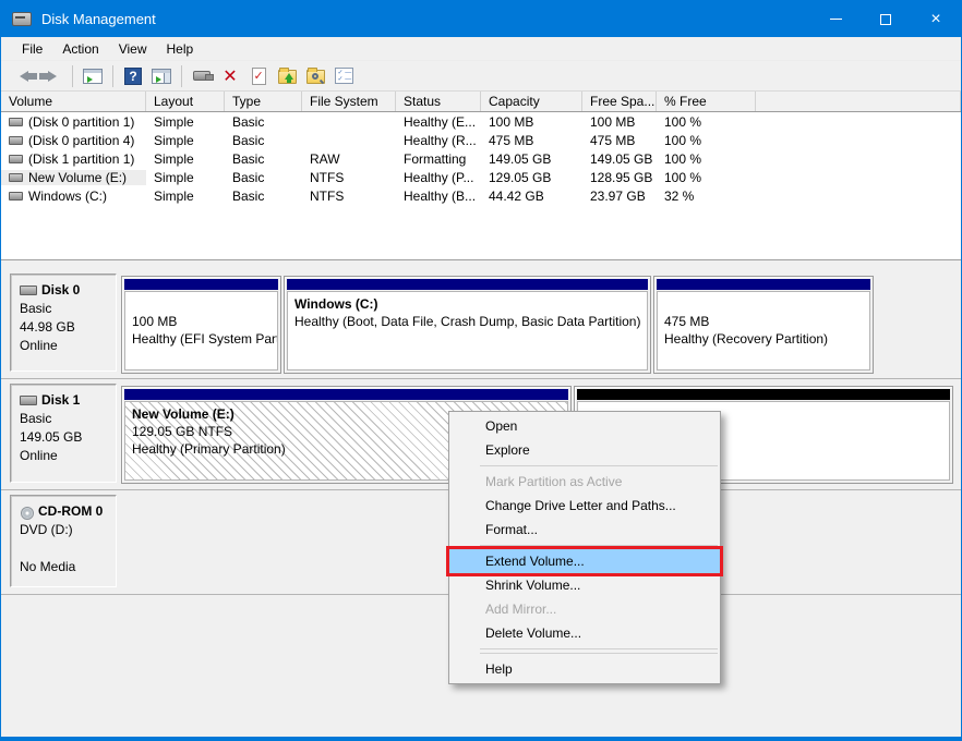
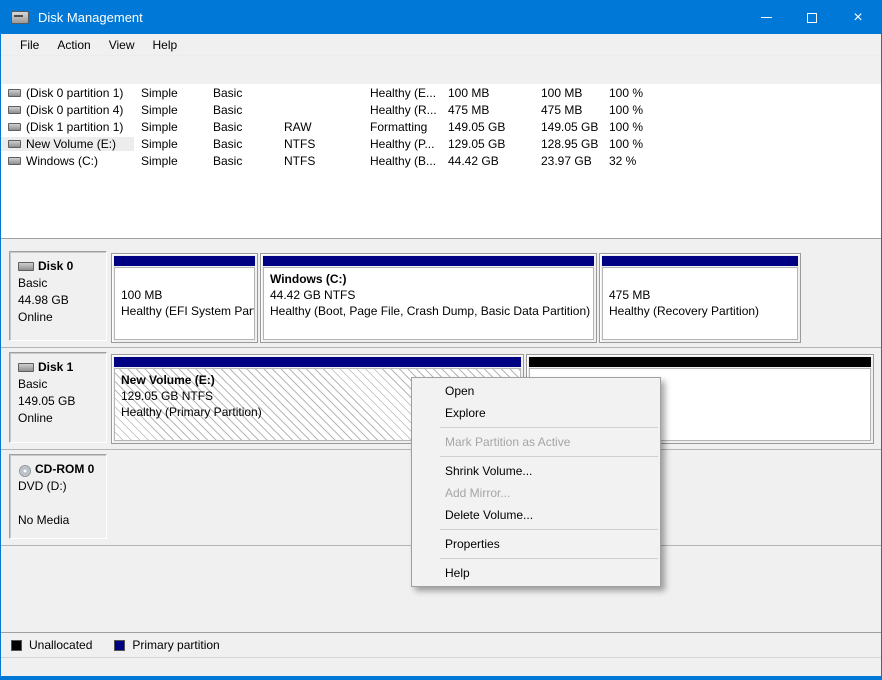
  Disk Management
  ×
  File
  Action
  View
  Help
- ?
- ✕
- Volume
- Layout
- Type
- File System
- Status
- Capacity
- Free Spa...
- % Free
  (Disk 0 partition 1)
  Simple
  Basic
  Healthy (E...
  100 MB
  100 MB
  100 %
  (Disk 0 partition 4)
  Simple
  Basic
  Healthy (R...
  475 MB
  475 MB
  100 %
  (Disk 1 partition 1)
  Simple
  Basic
  RAW
  Formatting
  149.05 GB
  149.05 GB
  100 %
  New Volume (E:)
  Simple
  Basic
  NTFS
  Healthy (P...
  129.05 GB
  128.95 GB
  100 %
  Windows (C:)
  Simple
  Basic
  NTFS
  Healthy (B...
  44.42 GB
  23.97 GB
  32 %
  Disk 0
  Basic
  44.98 GB
  Online
  100 MB
  Healthy (EFI System Par
  Windows (C:)
+ 44.42 GB NTFS
- Healthy (Boot, Data File, Crash Dump, Basic Data Partition)
+ Healthy (Boot, Page File, Crash Dump, Basic Data Partition)
  475 MB
  Healthy (Recovery Partition)
  Disk 1
  Basic
  149.05 GB
  Online
  New Volume (E:)
  129.05 GB NTFS
  Healthy (Primary Partition)
  CD-ROM 0
  DVD (D:)
  No Media
+ Unallocated
+ Primary partition
  Open
  Explore
  Mark Partition as Active
- Change Drive Letter and Paths...
- Format...
- Extend Volume...
  Shrink Volume...
  Add Mirror...
  Delete Volume...
+ Properties
  Help
